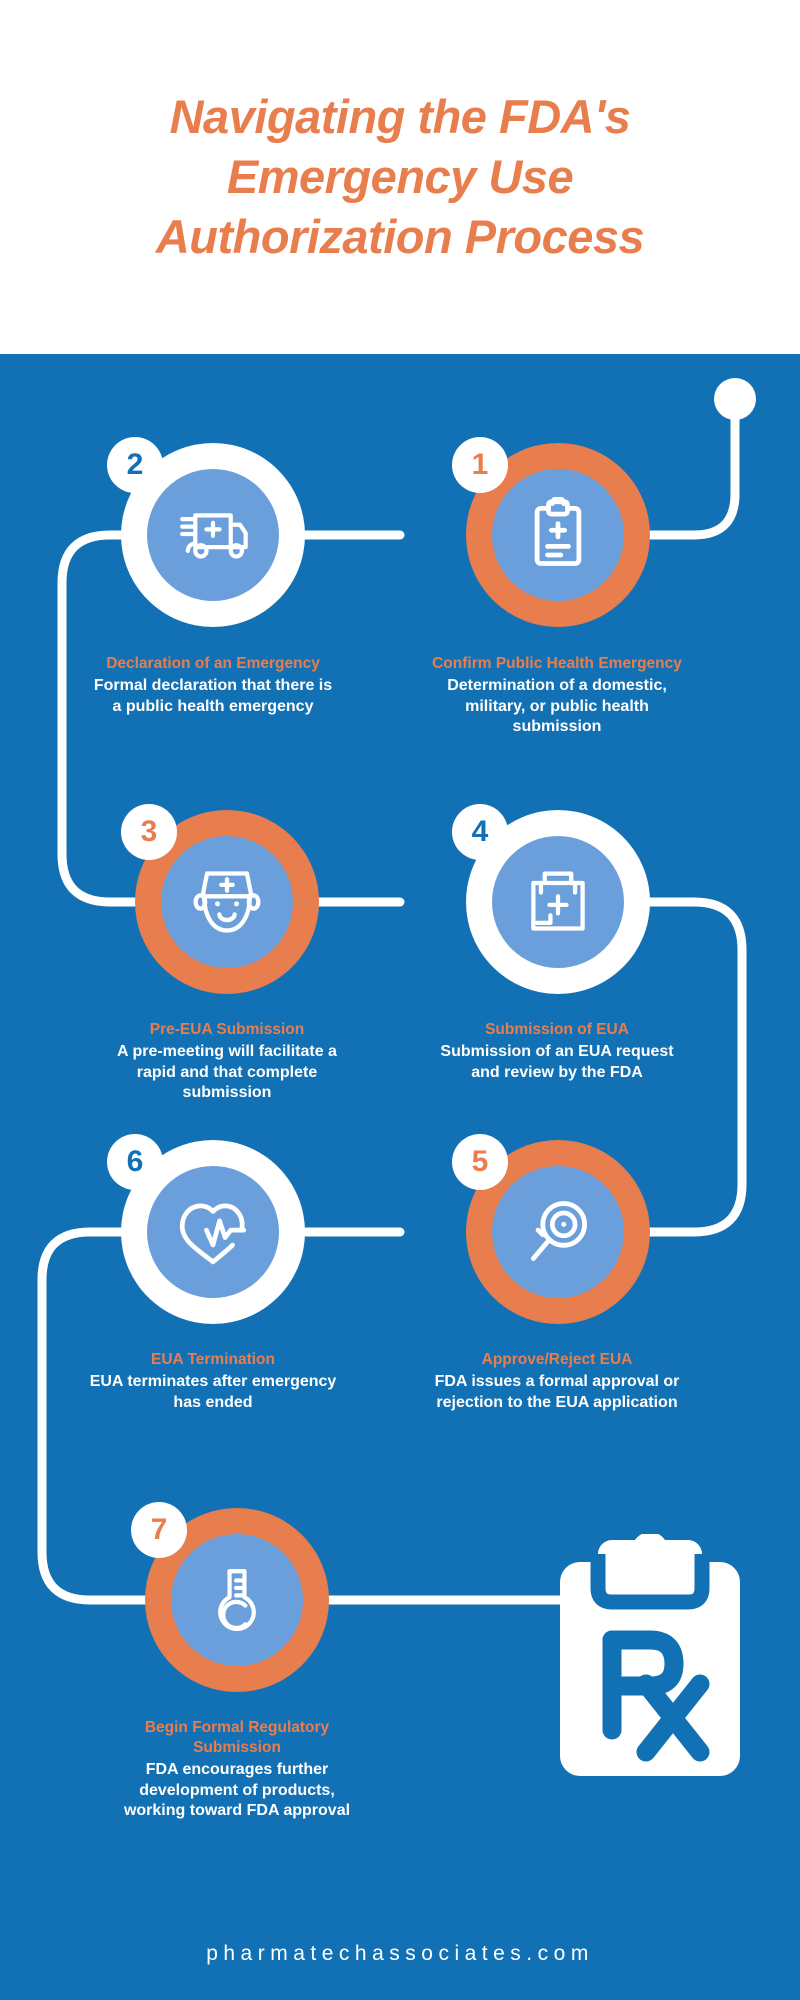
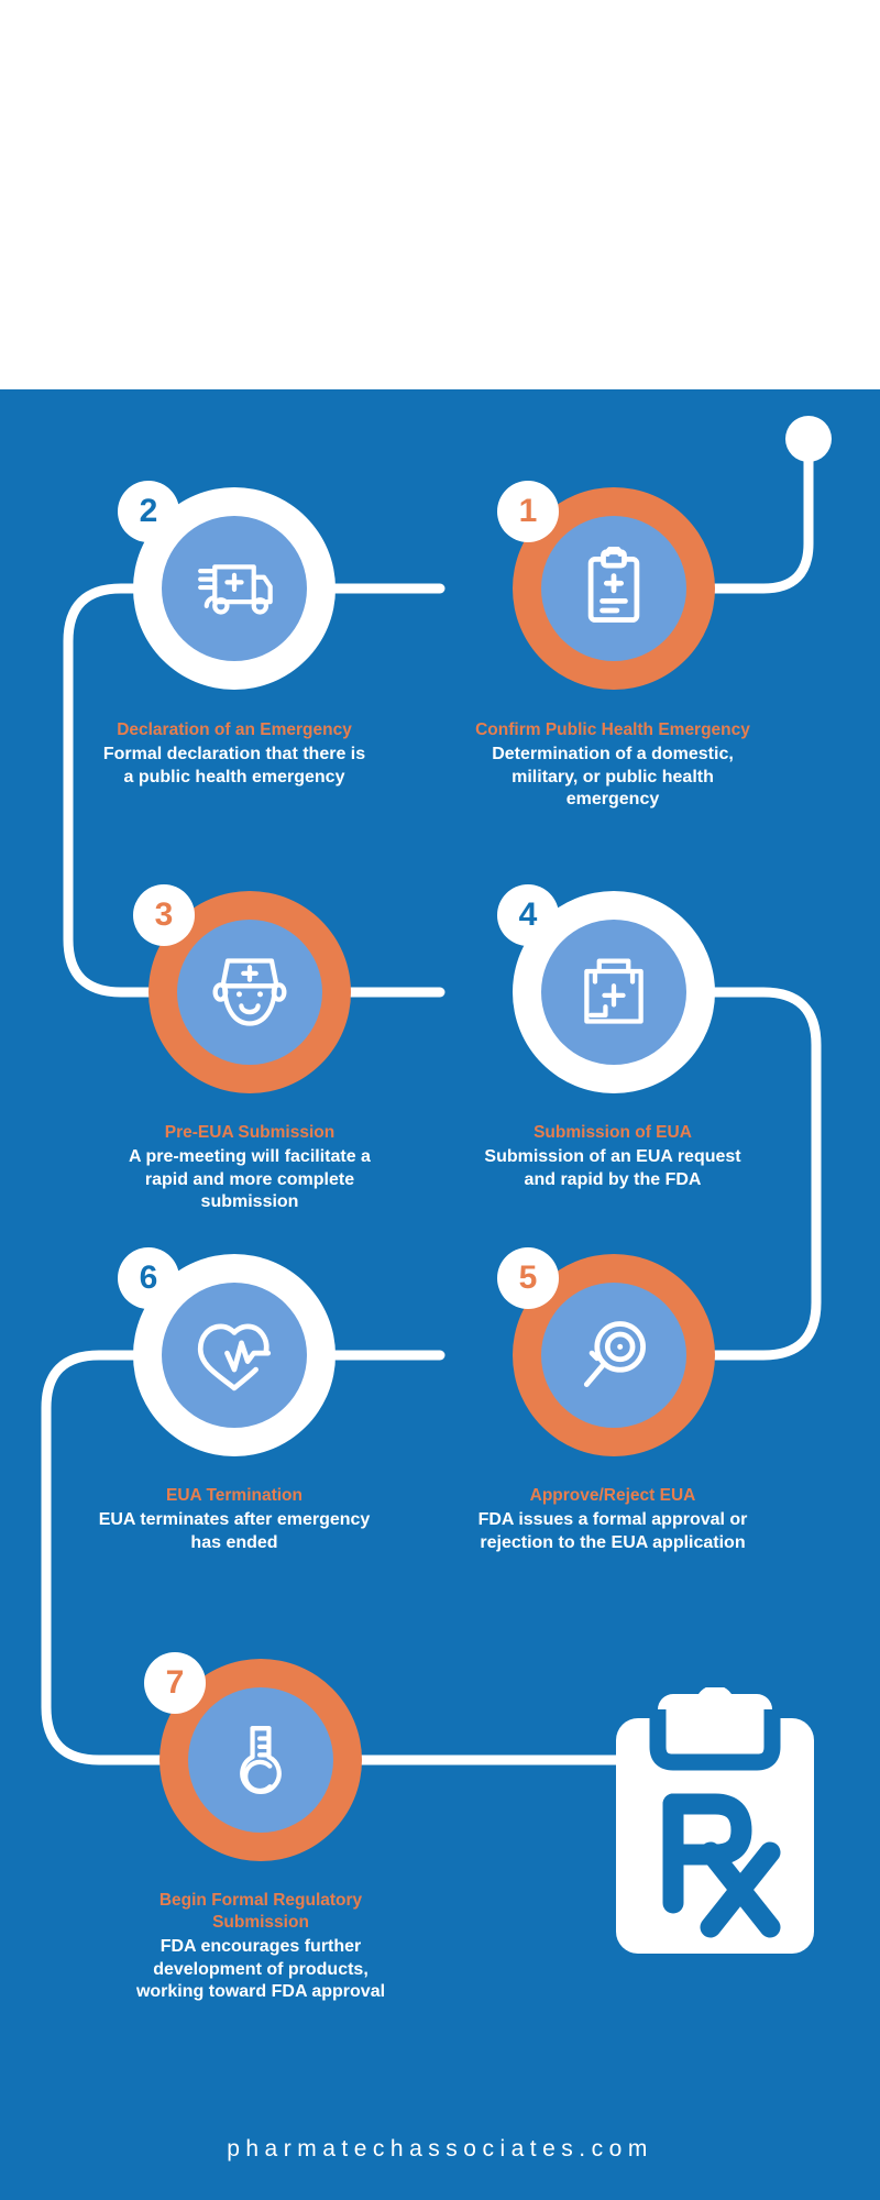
- Navigating the FDA's Emergency Use Authorization Process
  1
  Confirm Public Health Emergency
- Determination of a domestic, military, or public health submission
+ Determination of a domestic, military, or public health emergency
  2
  Declaration of an Emergency
  Formal declaration that there is a public health emergency
  3
  Pre-EUA Submission
- A pre-meeting will facilitate a rapid and that complete submission
+ A pre-meeting will facilitate a rapid and more complete submission
  4
  Submission of EUA
- Submission of an EUA request and review by the FDA
+ Submission of an EUA request and rapid by the FDA
  5
  Approve/Reject EUA
  FDA issues a formal approval or rejection to the EUA application
  6
  EUA Termination
  EUA terminates after emergency has ended
  7
  Begin Formal Regulatory Submission
  FDA encourages further development of products, working toward FDA approval
  pharmatechassociates.com
